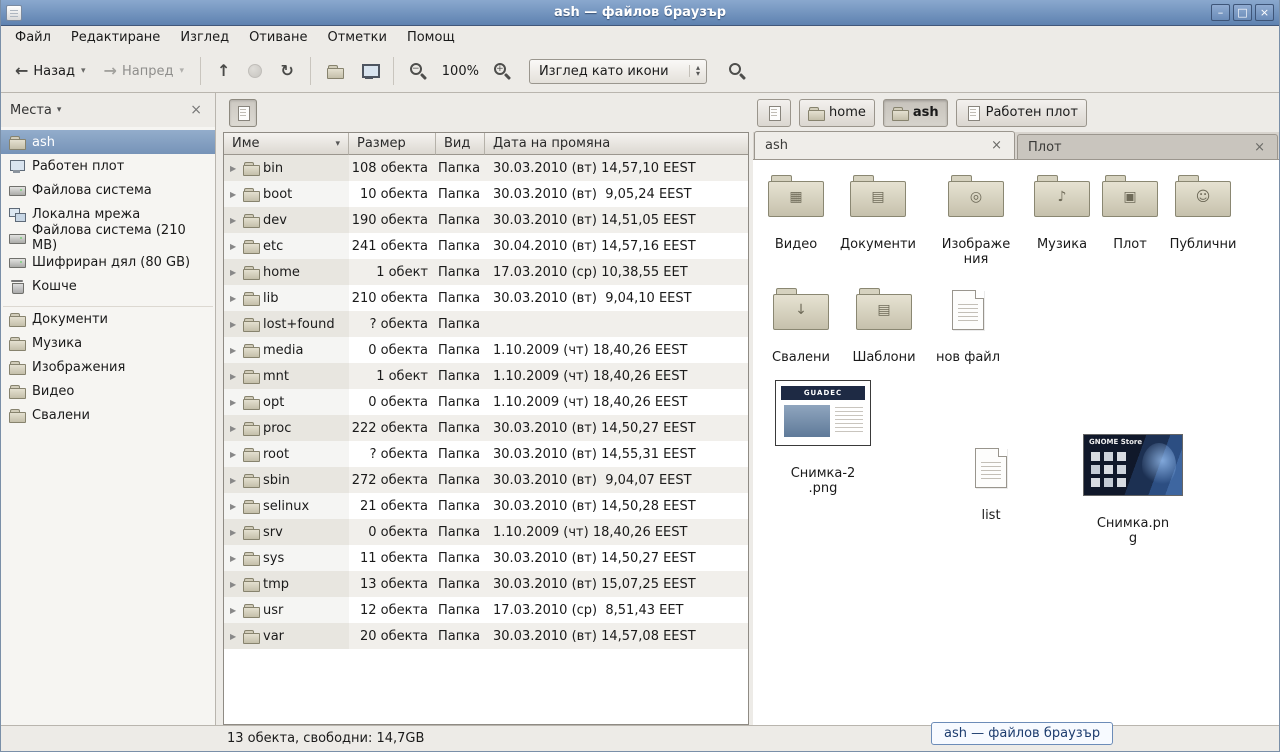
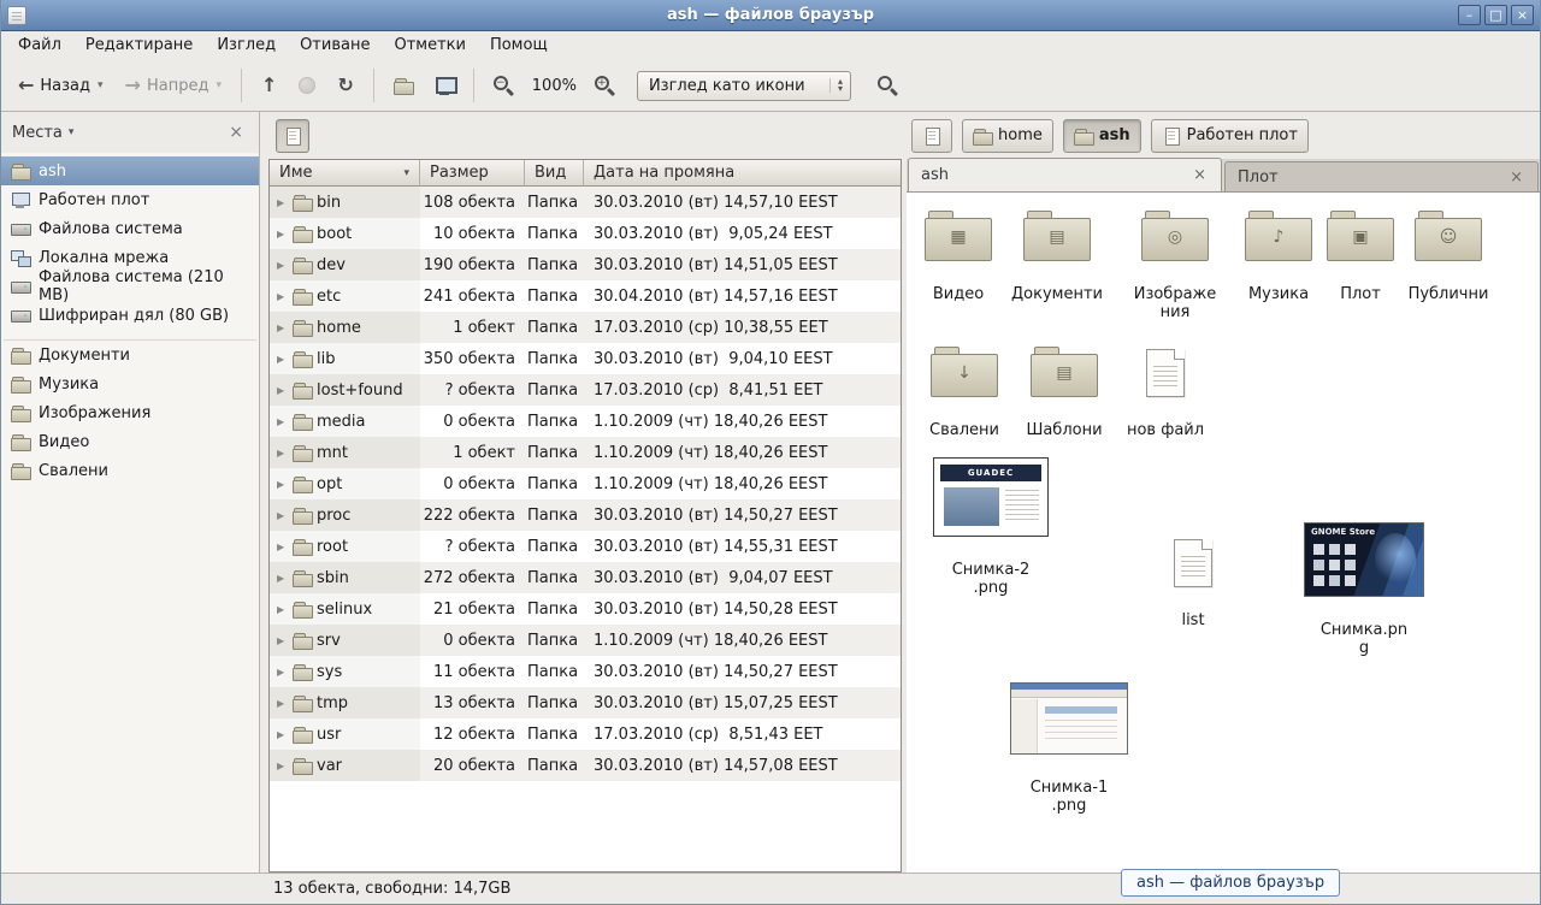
  ash — файлов браузър
  –
  □
  ×
  Файл
  Редактиране
  Изглед
  Отиване
  Отметки
  Помощ
  ←
  Назад
  ▾
  →
  Напред
  ▾
  ↑
  ↻
  −
  100%
  +
  Изглед като икони
  ▴
  ▾
  Места
  ▾
  ×
  ash
  Работен плот
  Файлова система
  Локална мрежа
  Файлова система (210 MB)
  Шифриран дял (80 GB)
- Кошче
  Документи
  Музика
  Изображения
  Видео
  Свалени
  Име
  ▾
  Размер
  Вид
  Дата на промяна
  ▶
  bin
  108 обекта
  Папка
  30.03.2010 (вт) 14,57,10 EEST
  ▶
  boot
  10 обекта
  Папка
  30.03.2010 (вт) 9,05,24 EEST
  ▶
  dev
  190 обекта
  Папка
  30.03.2010 (вт) 14,51,05 EEST
  ▶
  etc
  241 обекта
  Папка
  30.04.2010 (вт) 14,57,16 EEST
  ▶
  home
  1 обект
  Папка
  17.03.2010 (ср) 10,38,55 EET
  ▶
  lib
- 210 обекта
+ 350 обекта
  Папка
  30.03.2010 (вт) 9,04,10 EEST
  ▶
  lost+found
  ? обекта
  Папка
+ 17.03.2010 (ср) 8,41,51 EET
  ▶
  media
  0 обекта
  Папка
  1.10.2009 (чт) 18,40,26 EEST
  ▶
  mnt
  1 обект
  Папка
  1.10.2009 (чт) 18,40,26 EEST
  ▶
  opt
  0 обекта
  Папка
  1.10.2009 (чт) 18,40,26 EEST
  ▶
  proc
  222 обекта
  Папка
  30.03.2010 (вт) 14,50,27 EEST
  ▶
  root
  ? обекта
  Папка
  30.03.2010 (вт) 14,55,31 EEST
  ▶
  sbin
  272 обекта
  Папка
  30.03.2010 (вт) 9,04,07 EEST
  ▶
  selinux
  21 обекта
  Папка
  30.03.2010 (вт) 14,50,28 EEST
  ▶
  srv
  0 обекта
  Папка
  1.10.2009 (чт) 18,40,26 EEST
  ▶
  sys
  11 обекта
  Папка
  30.03.2010 (вт) 14,50,27 EEST
  ▶
  tmp
  13 обекта
  Папка
  30.03.2010 (вт) 15,07,25 EEST
  ▶
  usr
  12 обекта
  Папка
  17.03.2010 (ср) 8,51,43 EET
  ▶
  var
  20 обекта
  Папка
  30.03.2010 (вт) 14,57,08 EEST
  home
  ash
  Работен плот
  ash
  ×
  Плот
  ×
  ▦
  Видео
  ▤
  Документи
  ◎
  Изображения
  ♪
  Музика
  ▣
  Плот
  ☺
  Публични
  ↓
  Свалени
  ▤
  Шаблони
  нов файл
  GUADEC
  Снимка-2.png
  list
  GNOME Store
  Снимка.png
+ Снимка-1.png
  13 обекта, свободни: 14,7GB
  ash — файлов браузър
